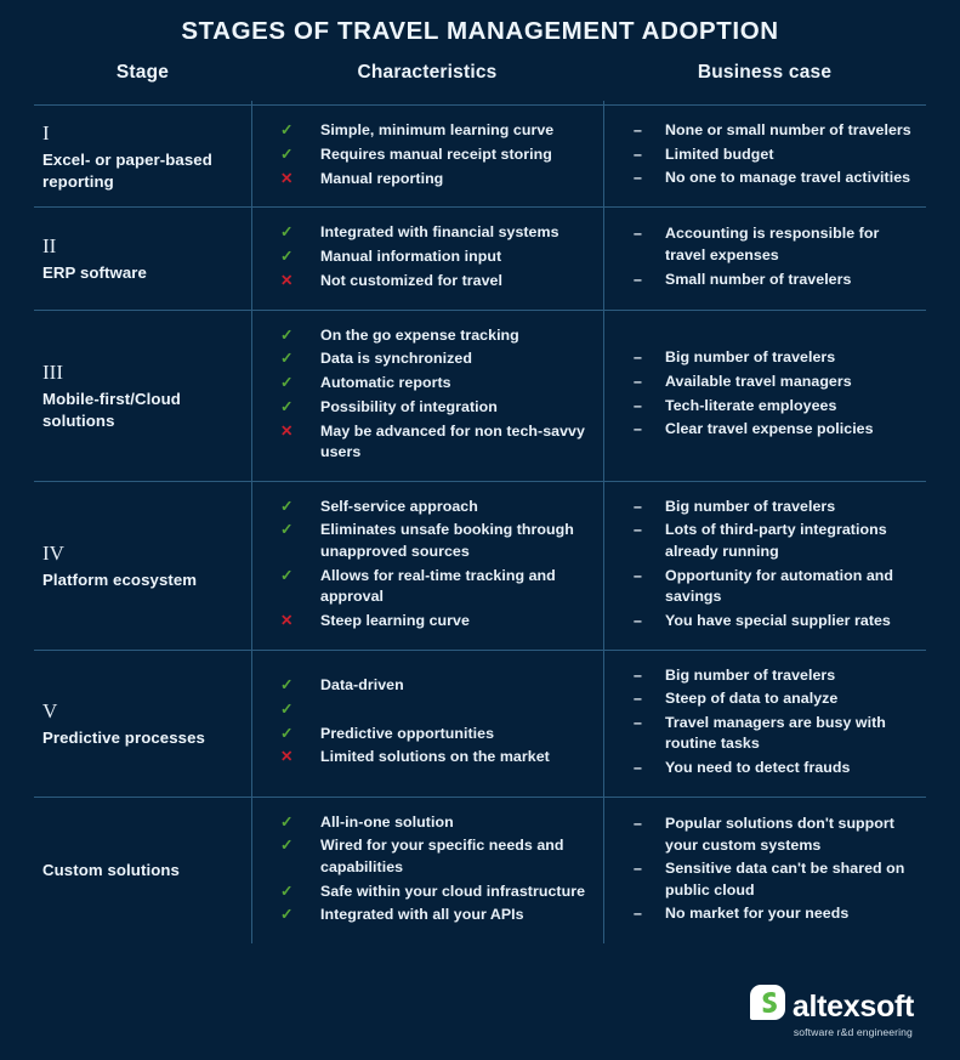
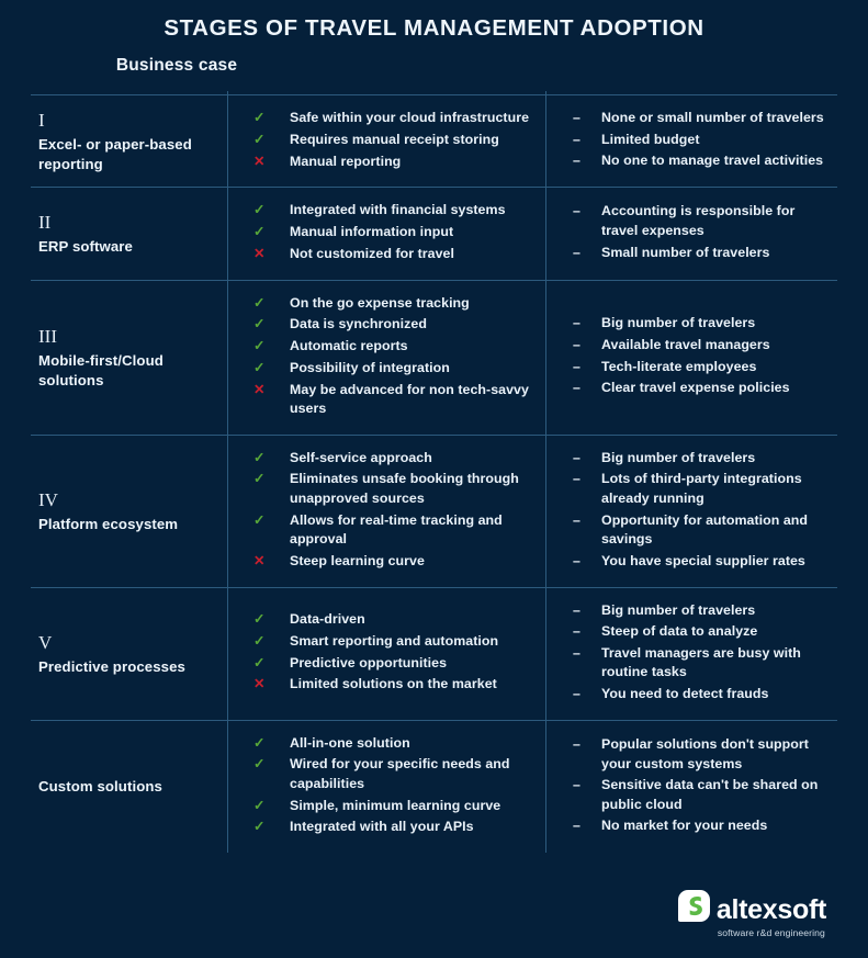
  STAGES OF TRAVEL MANAGEMENT ADOPTION
- Stage
- Characteristics
  Business case
  I
  Excel- or paper-based reporting
  ✓
- Simple, minimum learning curve
+ Safe within your cloud infrastructure
  ✓
  Requires manual receipt storing
  ✕
  Manual reporting
  –
  None or small number of travelers
  –
  Limited budget
  –
  No one to manage travel activities
  II
  ERP software
  ✓
  Integrated with financial systems
  ✓
  Manual information input
  ✕
  Not customized for travel
  –
  Accounting is responsible for travel expenses
  –
  Small number of travelers
  III
  Mobile-first/Cloud solutions
  ✓
  On the go expense tracking
  ✓
  Data is synchronized
  ✓
  Automatic reports
  ✓
  Possibility of integration
  ✕
  May be advanced for non tech-savvy users
  –
  Big number of travelers
  –
  Available travel managers
  –
  Tech-literate employees
  –
  Clear travel expense policies
  IV
  Platform ecosystem
  ✓
  Self-service approach
  ✓
  Eliminates unsafe booking through unapproved sources
  ✓
  Allows for real-time tracking and approval
  ✕
  Steep learning curve
  –
  Big number of travelers
  –
  Lots of third-party integrations already running
  –
  Opportunity for automation and savings
  –
  You have special supplier rates
  V
  Predictive processes
  ✓
  Data-driven
  ✓
+ Smart reporting and automation
  ✓
  Predictive opportunities
  ✕
  Limited solutions on the market
  –
  Big number of travelers
  –
  Steep of data to analyze
  –
  Travel managers are busy with routine tasks
  –
  You need to detect frauds
  Custom solutions
  ✓
  All-in-one solution
  ✓
  Wired for your specific needs and capabilities
  ✓
- Safe within your cloud infrastructure
+ Simple, minimum learning curve
  ✓
  Integrated with all your APIs
  –
  Popular solutions don't support your custom systems
  –
  Sensitive data can't be shared on public cloud
  –
  No market for your needs
  altexsoft
  software r&d engineering
